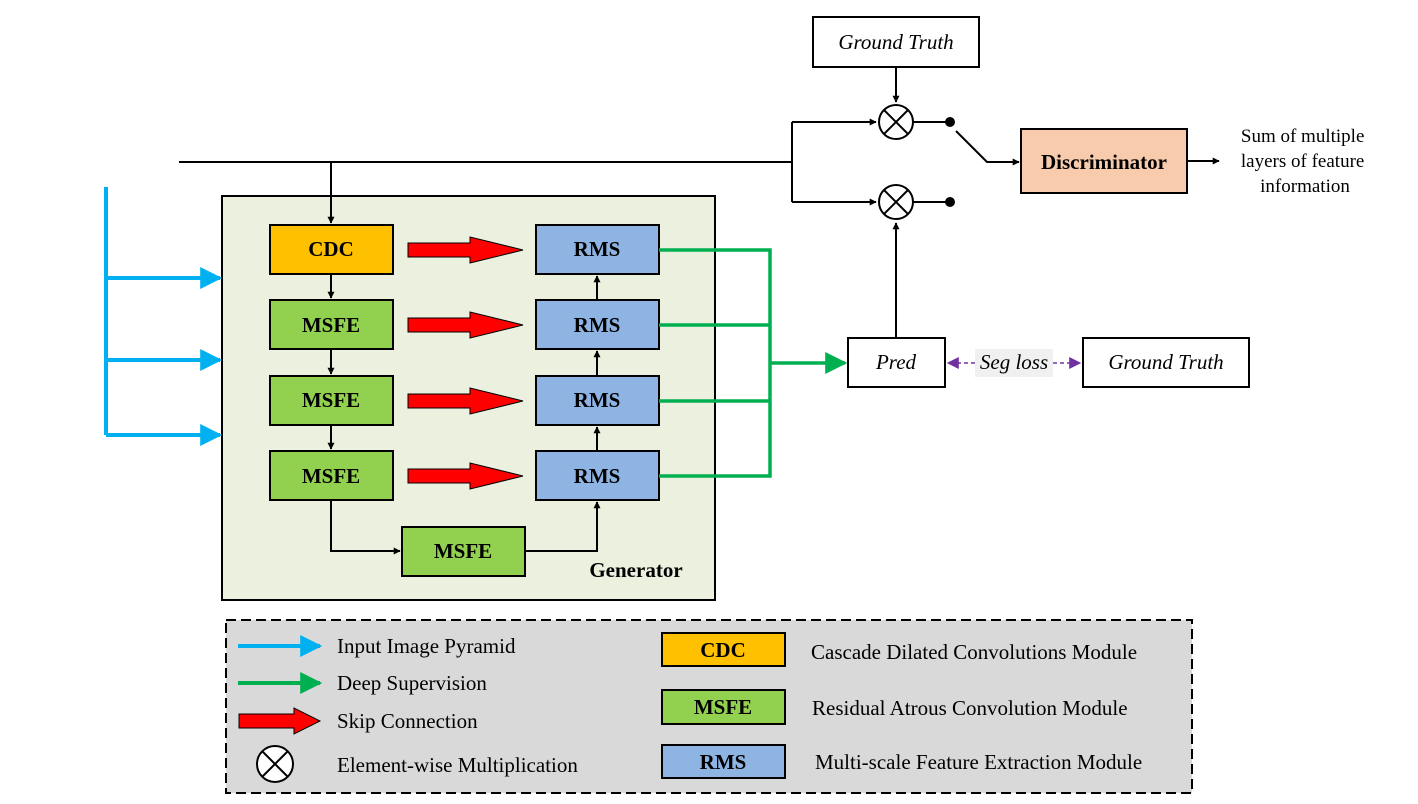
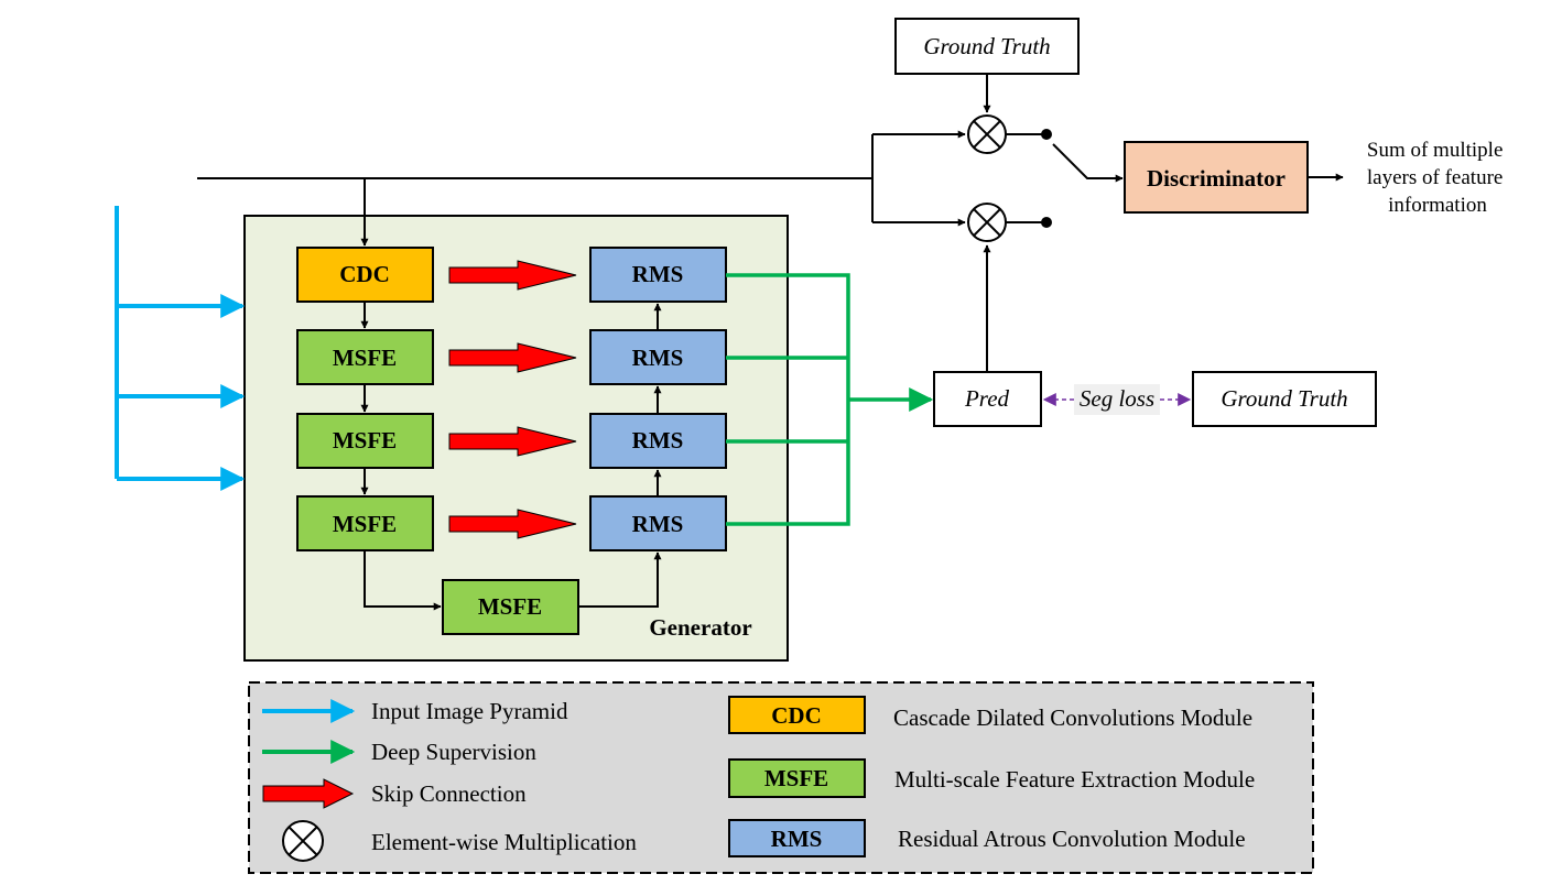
  Generator
  CDC
  MSFE
  MSFE
  MSFE
  MSFE
  RMS
  RMS
  RMS
  RMS
  Pred
  Seg loss
  Ground Truth
  Ground Truth
  Discriminator
  Sum of multiple layers of feature information
  Input Image Pyramid
  Deep Supervision
  Skip Connection
  Element-wise Multiplication
  CDC
  Cascade Dilated Convolutions Module
  MSFE
- Residual Atrous Convolution Module
+ Multi-scale Feature Extraction Module
  RMS
- Multi-scale Feature Extraction Module
+ Residual Atrous Convolution Module
